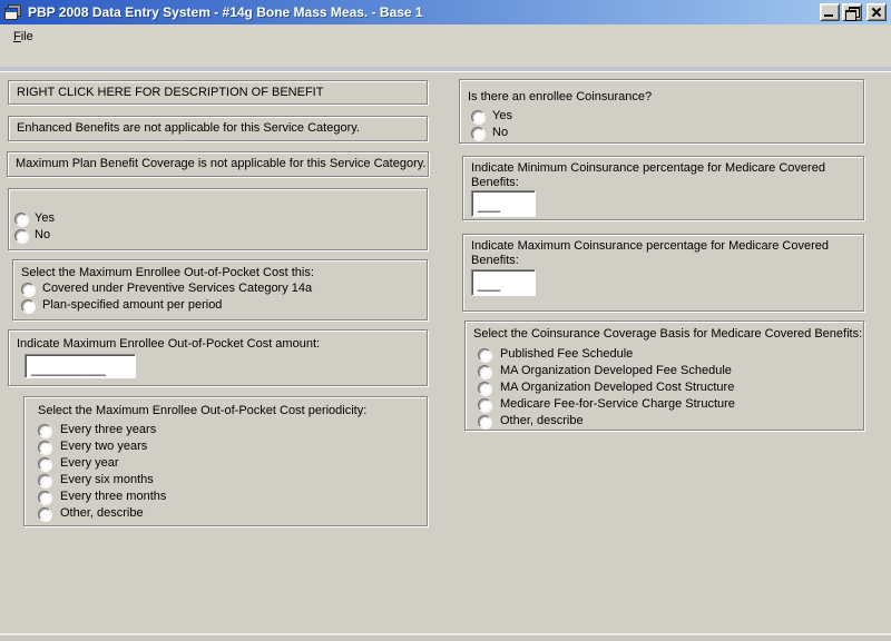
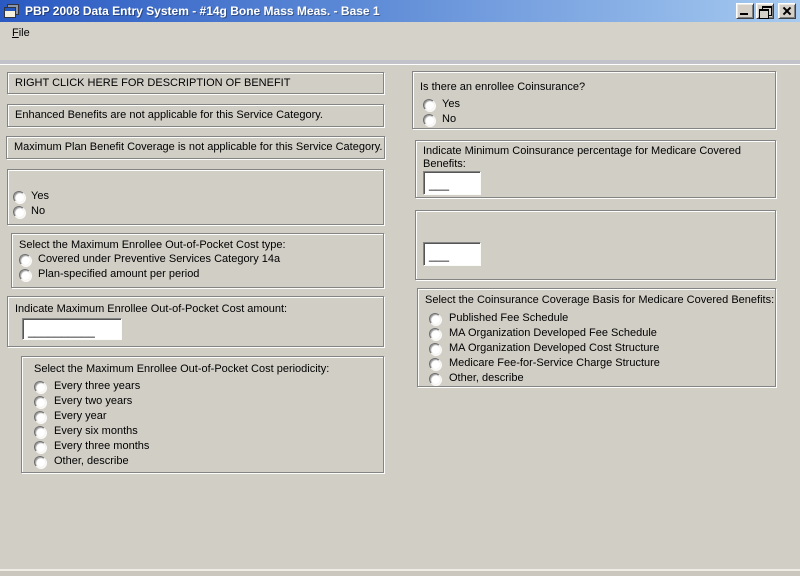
  PBP 2008 Data Entry System - #14g Bone Mass Meas. - Base 1
  File
  RIGHT CLICK HERE FOR DESCRIPTION OF BENEFIT
  Enhanced Benefits are not applicable for this Service Category.
  Maximum Plan Benefit Coverage is not applicable for this Service Category.
  Yes
  No
- Select the Maximum Enrollee Out-of-Pocket Cost this:
+ Select the Maximum Enrollee Out-of-Pocket Cost type:
  Covered under Preventive Services Category 14a
  Plan-specified amount per period
  Indicate Maximum Enrollee Out-of-Pocket Cost amount:
  __________
  Select the Maximum Enrollee Out-of-Pocket Cost periodicity:
  Every three years
  Every two years
  Every year
  Every six months
  Every three months
  Other, describe
  Is there an enrollee Coinsurance?
  Yes
  No
  Indicate Minimum Coinsurance percentage for Medicare Covered Benefits:
  ___
- Indicate Maximum Coinsurance percentage for Medicare Covered Benefits:
  ___
  Select the Coinsurance Coverage Basis for Medicare Covered Benefits:
  Published Fee Schedule
  MA Organization Developed Fee Schedule
  MA Organization Developed Cost Structure
  Medicare Fee-for-Service Charge Structure
  Other, describe
